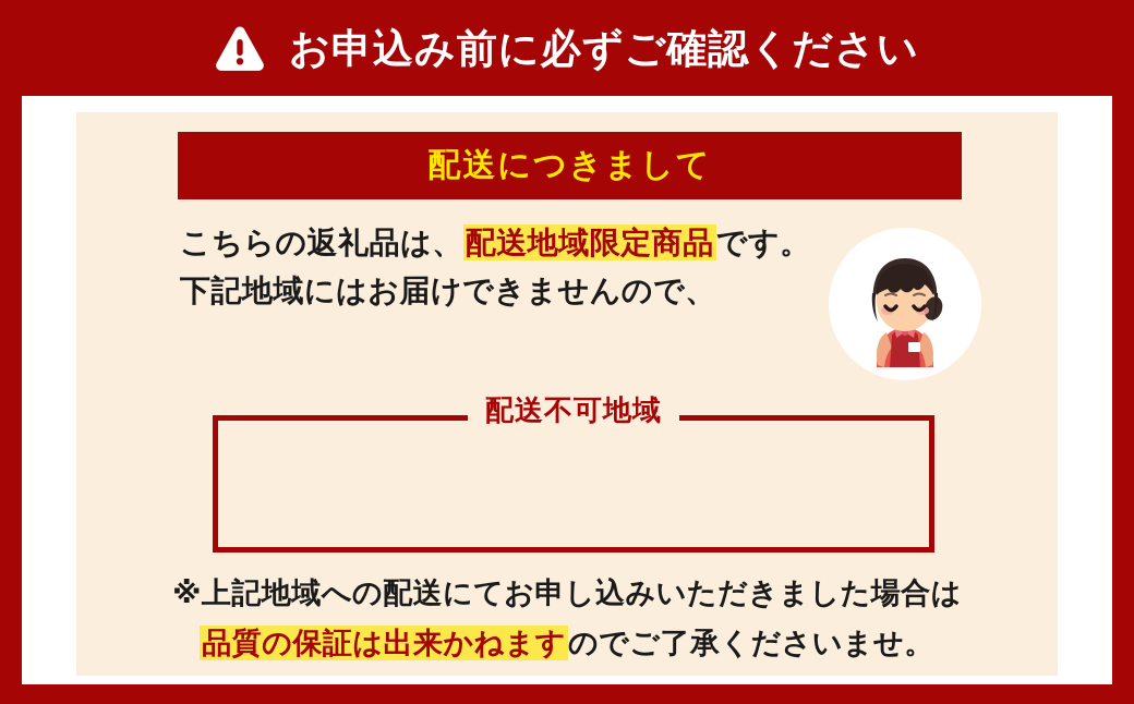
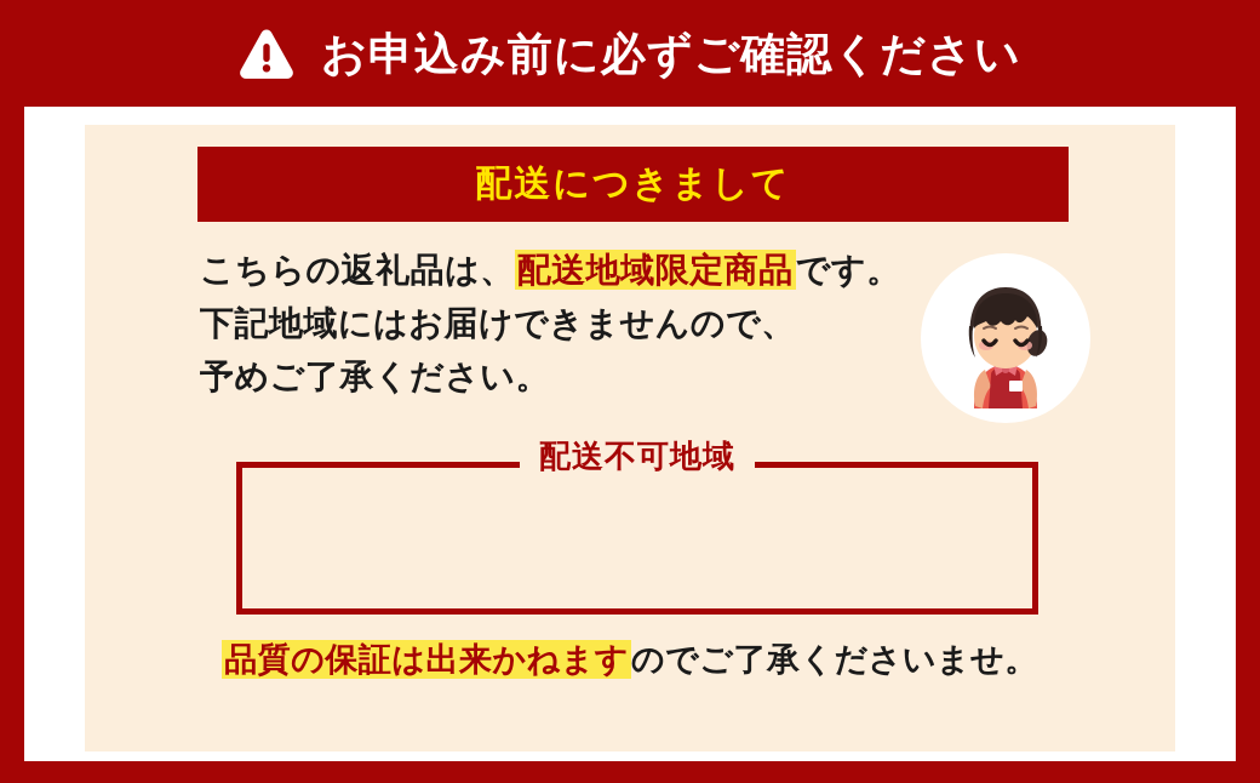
  お申込み前に必ずご確認ください
  配送につきまして
  こちらの返礼品は、配送地域限定商品です。
  下記地域にはお届けできませんので、
+ 予めご了承ください。
  配送不可地域
- ※上記地域への配送にてお申し込みいただきました場合は
  品質の保証は出来かねますのでご了承くださいませ。
